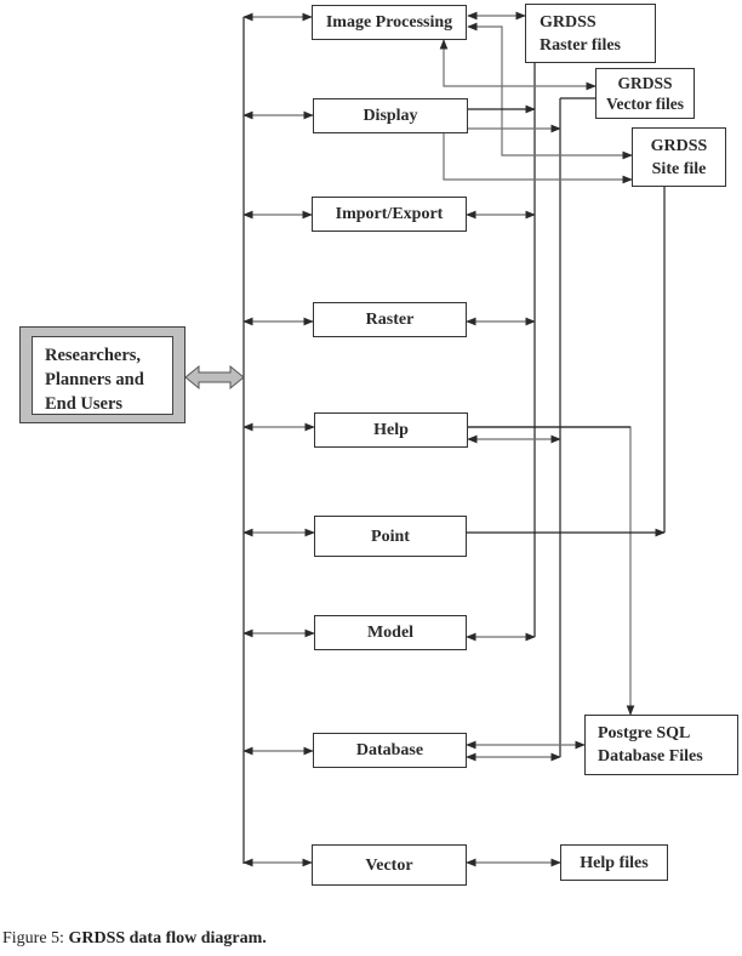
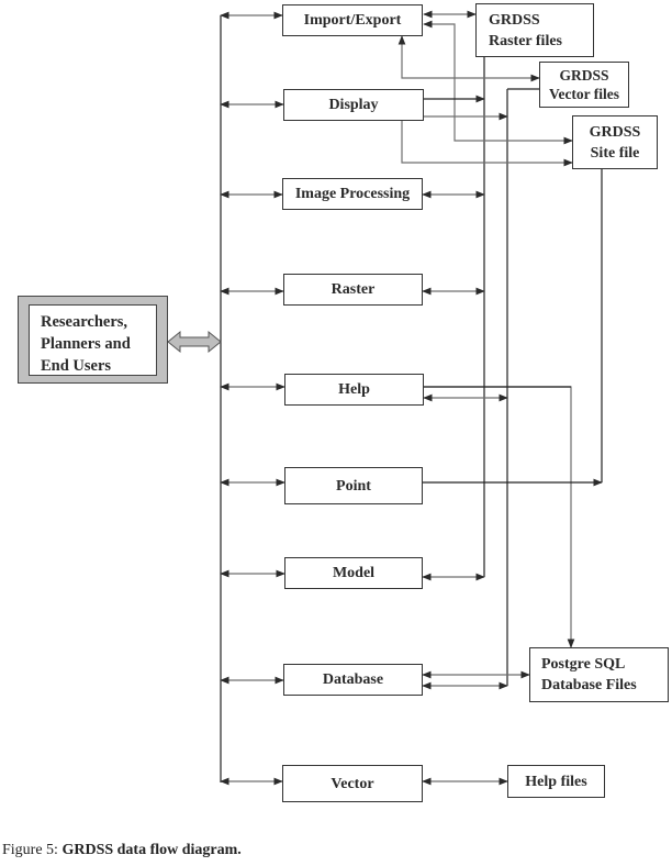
  Researchers,
  Planners and
  End Users
- Image Processing
+ Import/Export
  Display
- Import/Export
+ Image Processing
  Raster
  Help
  Point
  Model
  Database
  Vector
  GRDSS
  Raster files
  GRDSS
  Vector files
  GRDSS
  Site file
  Postgre SQL
  Database Files
  Help files
  Figure 5: GRDSS data flow diagram.
